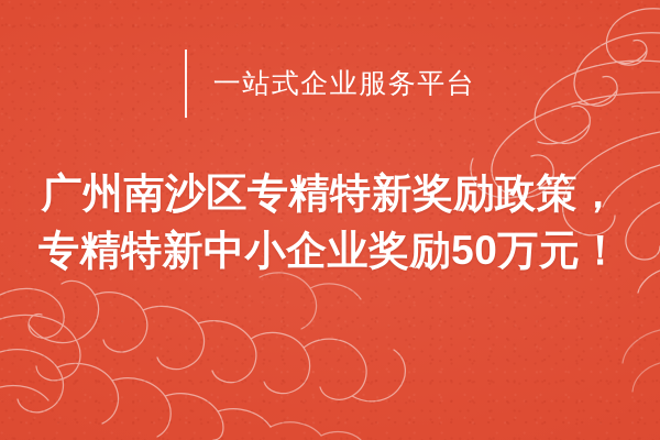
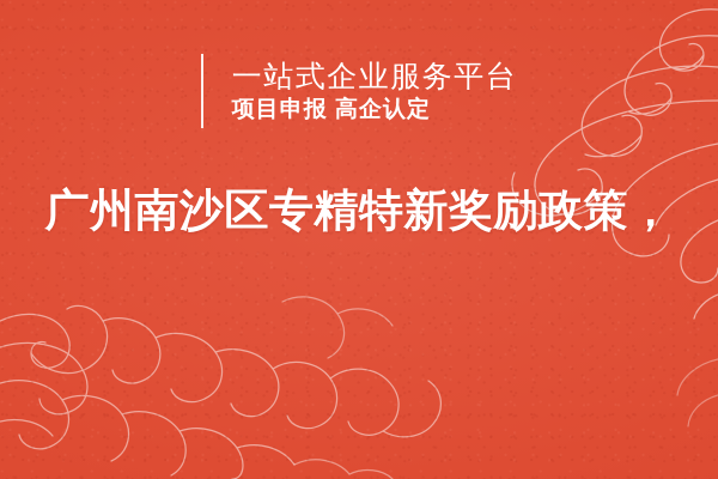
  一站式企业服务平台
+ 项目申报 高企认定
  广州南沙区专精特新奖励政策，
- 专精特新中小企业奖励50万元！
